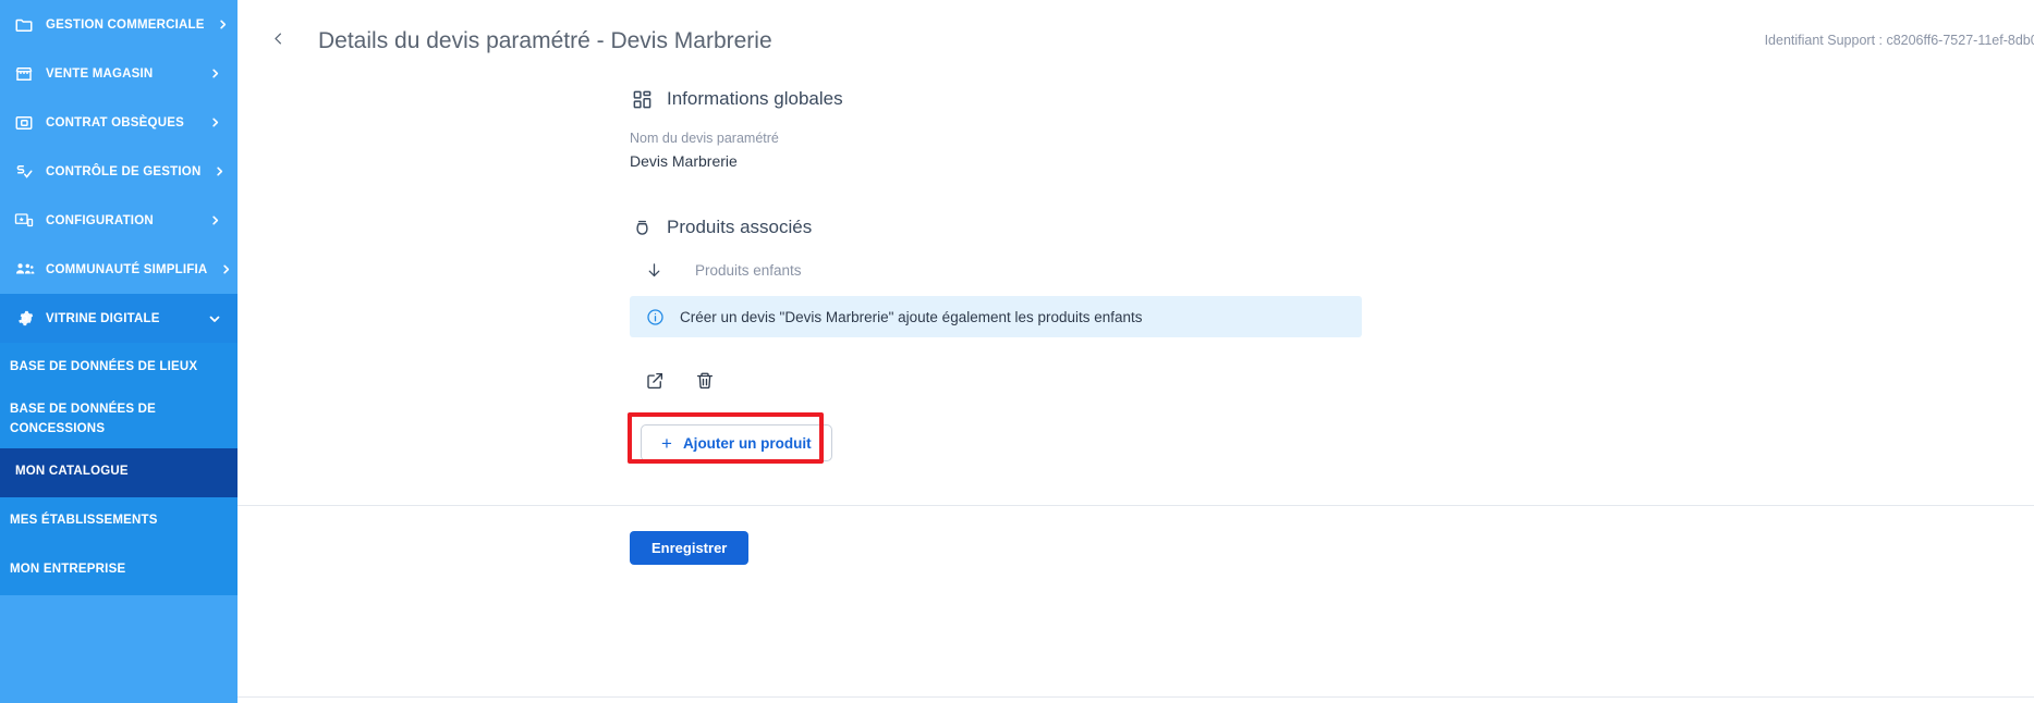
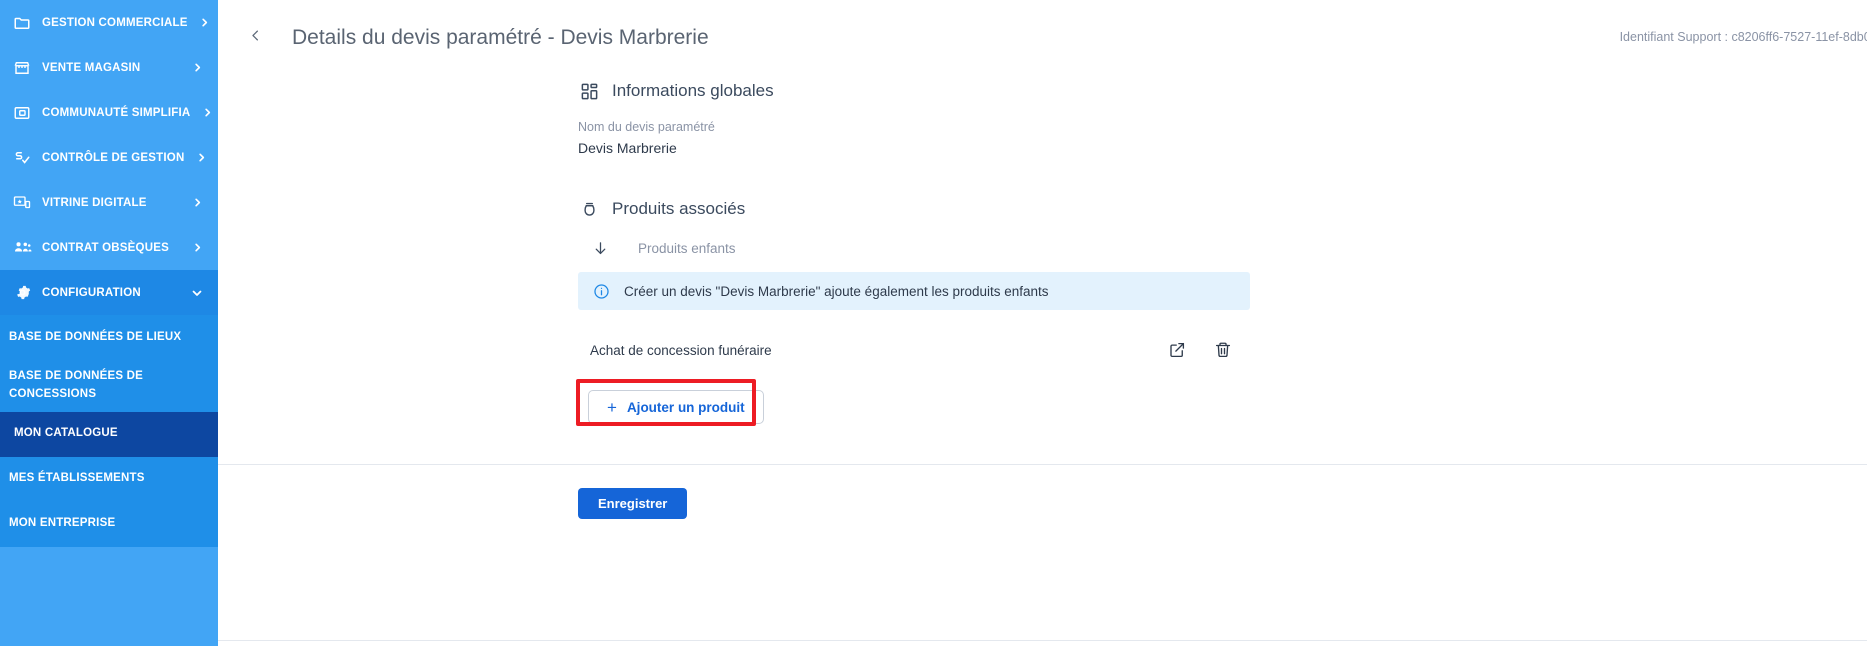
  GESTION COMMERCIALE
  VENTE MAGASIN
- CONTRAT OBSÈQUES
+ COMMUNAUTÉ SIMPLIFIA
  CONTRÔLE DE GESTION
- CONFIGURATION
+ VITRINE DIGITALE
- COMMUNAUTÉ SIMPLIFIA
+ CONTRAT OBSÈQUES
- VITRINE DIGITALE
+ CONFIGURATION
  BASE DE DONNÉES DE LIEUX
  BASE DE DONNÉES DE CONCESSIONS
  MON CATALOGUE
  MES ÉTABLISSEMENTS
  MON ENTREPRISE
  Details du devis paramétré - Devis Marbrerie
  Identifiant Support : c8206ff6-7527-11ef-8db
  Informations globales
  Nom du devis paramétré
  Devis Marbrerie
  Produits associés
  Produits enfants
  Créer un devis "Devis Marbrerie" ajoute également les produits enfants
+ Achat de concession funéraire
  +
  Ajouter un produit
  Enregistrer
